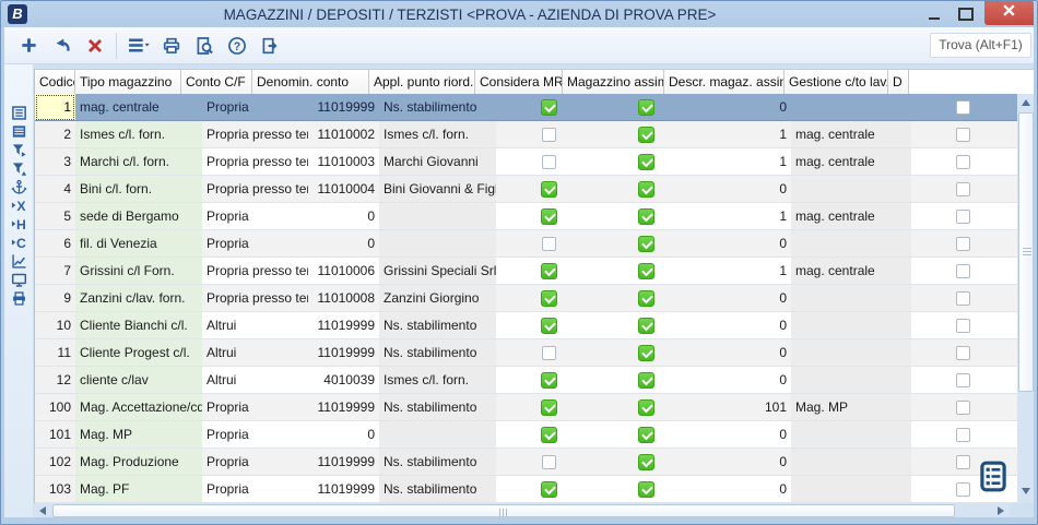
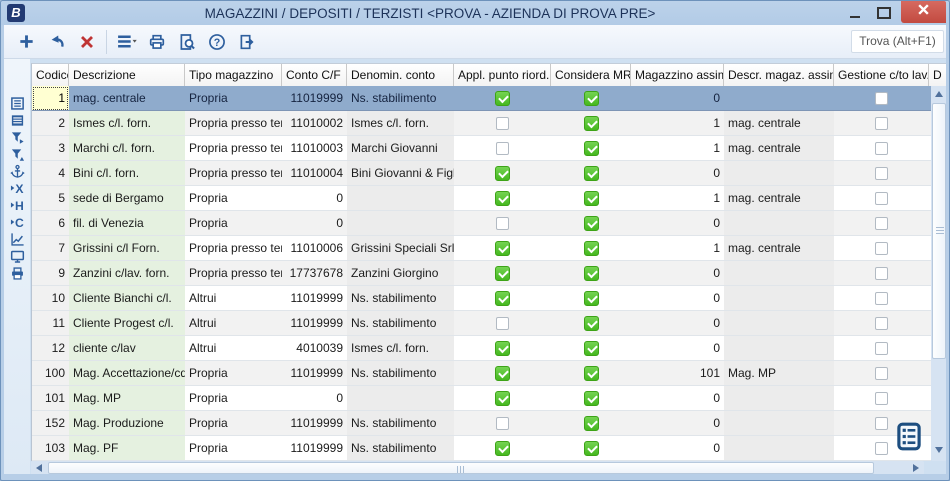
  B
  MAGAZZINI / DEPOSITI / TERZISTI <PROVA - AZIENDA DI PROVA PRE>
  ?
  Trova (Alt+F1)
  X
  H
  C
  Codic
+ Descrizione
  Tipo magazzino
  Conto C/F
  Denomin. conto
  Appl. punto riord.
  Considera MR
  Magazzino assim
  Descr. magaz. assi
  Gestione c/to lav
  D
  1
  mag. centrale
  Propria
  11019999
  Ns. stabilimento
  0
  2
  Ismes c/l. forn.
  Propria presso te
  11010002
  Ismes c/l. forn.
  1
  mag. centrale
  3
  Marchi c/l. forn.
  Propria presso te
  11010003
  Marchi Giovanni
  1
  mag. centrale
  4
  Bini c/l. forn.
  Propria presso te
  11010004
  Bini Giovanni & Fig
  0
  5
  sede di Bergamo
  Propria
  0
  1
  mag. centrale
  6
  fil. di Venezia
  Propria
  0
  0
  7
  Grissini c/l Forn.
  Propria presso te
  11010006
  Grissini Speciali Sr
  1
  mag. centrale
  9
  Zanzini c/lav. forn.
  Propria presso te
- 11010008
+ 17737678
  Zanzini Giorgino
  0
  10
  Cliente Bianchi c/l.
  Altrui
  11019999
  Ns. stabilimento
  0
  11
  Cliente Progest c/l.
  Altrui
  11019999
  Ns. stabilimento
  0
  12
  cliente c/lav
  Altrui
  4010039
  Ismes c/l. forn.
  0
  100
  Mag. Accettazione/cq
  Propria
  11019999
  Ns. stabilimento
  101
  Mag. MP
  101
  Mag. MP
  Propria
  0
  0
- 102
+ 152
  Mag. Produzione
  Propria
  11019999
  Ns. stabilimento
  0
  103
  Mag. PF
  Propria
  11019999
  Ns. stabilimento
  0
